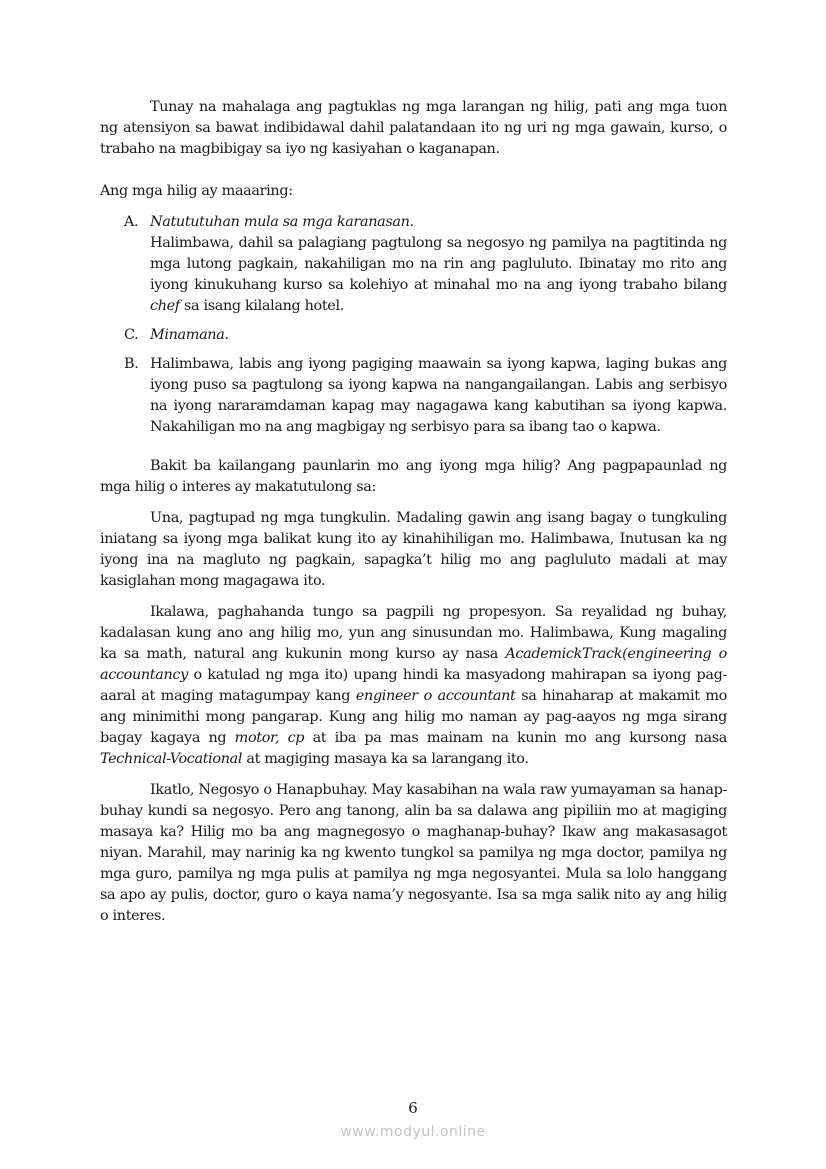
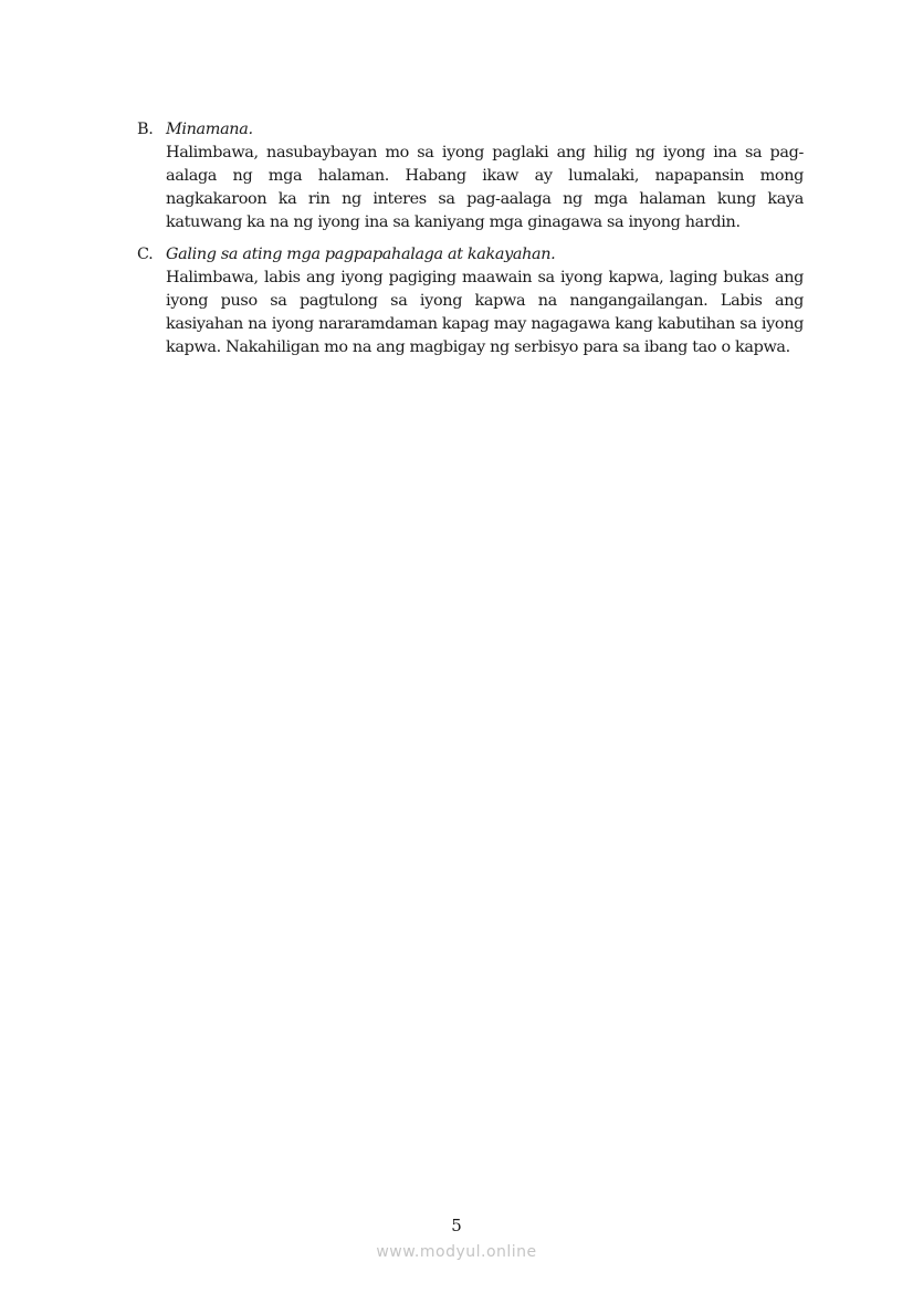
- Tunay na mahalaga ang pagtuklas ng mga larangan ng hilig, pati ang mga tuon ng atensiyon sa bawat indibidawal dahil palatandaan ito ng uri ng mga gawain, kurso, o trabaho na magbibigay sa iyo ng kasiyahan o kaganapan.
- Ang mga hilig ay maaaring:
- A.
- Natututuhan mula sa mga karanasan.
- Halimbawa, dahil sa palagiang pagtulong sa negosyo ng pamilya na pagtitinda ng mga lutong pagkain, nakahiligan mo na rin ang pagluluto. Ibinatay mo rito ang iyong kinukuhang kurso sa kolehiyo at minahal mo na ang iyong trabaho bilang chef sa isang kilalang hotel.
- C.
+ B.
  Minamana.
+ Halimbawa, nasubaybayan mo sa iyong paglaki ang hilig ng iyong ina sa pag-aalaga ng mga halaman. Habang ikaw ay lumalaki, napapansin mong nagkakaroon ka rin ng interes sa pag-aalaga ng mga halaman kung kaya katuwang ka na ng iyong ina sa kaniyang mga ginagawa sa inyong hardin.
- B.
+ C.
+ Galing sa ating mga pagpapahalaga at kakayahan.
- Halimbawa, labis ang iyong pagiging maawain sa iyong kapwa, laging bukas ang iyong puso sa pagtulong sa iyong kapwa na nangangailangan. Labis ang serbisyo na iyong nararamdaman kapag may nagagawa kang kabutihan sa iyong kapwa. Nakahiligan mo na ang magbigay ng serbisyo para sa ibang tao o kapwa.
+ Halimbawa, labis ang iyong pagiging maawain sa iyong kapwa, laging bukas ang iyong puso sa pagtulong sa iyong kapwa na nangangailangan. Labis ang kasiyahan na iyong nararamdaman kapag may nagagawa kang kabutihan sa iyong kapwa. Nakahiligan mo na ang magbigay ng serbisyo para sa ibang tao o kapwa.
- Bakit ba kailangang paunlarin mo ang iyong mga hilig? Ang pagpapaunlad ng mga hilig o interes ay makatutulong sa:
- Una, pagtupad ng mga tungkulin. Madaling gawin ang isang bagay o tungkuling iniatang sa iyong mga balikat kung ito ay kinahihiligan mo. Halimbawa, Inutusan ka ng iyong ina na magluto ng pagkain, sapagka’t hilig mo ang pagluluto madali at may kasiglahan mong magagawa ito.
- Ikalawa, paghahanda tungo sa pagpili ng propesyon. Sa reyalidad ng buhay, kadalasan kung ano ang hilig mo, yun ang sinusundan mo. Halimbawa, Kung magaling ka sa math, natural ang kukunin mong kurso ay nasa AcademickTrack(engineering o accountancy o katulad ng mga ito) upang hindi ka masyadong mahirapan sa iyong pag-aaral at maging matagumpay kang engineer o accountant sa hinaharap at makamit mo ang minimithi mong pangarap. Kung ang hilig mo naman ay pag-aayos ng mga sirang bagay kagaya ng motor, cp at iba pa mas mainam na kunin mo ang kursong nasa Technical-Vocational at magiging masaya ka sa larangang ito.
- Ikatlo, Negosyo o Hanapbuhay. May kasabihan na wala raw yumayaman sa hanap-buhay kundi sa negosyo. Pero ang tanong, alin ba sa dalawa ang pipiliin mo at magiging masaya ka? Hilig mo ba ang magnegosyo o maghanap-buhay? Ikaw ang makasasagot niyan. Marahil, may narinig ka ng kwento tungkol sa pamilya ng mga doctor, pamilya ng mga guro, pamilya ng mga pulis at pamilya ng mga negosyantei. Mula sa lolo hanggang sa apo ay pulis, doctor, guro o kaya nama’y negosyante. Isa sa mga salik nito ay ang hilig o interes.
- 6
+ 5
  www.modyul.online
